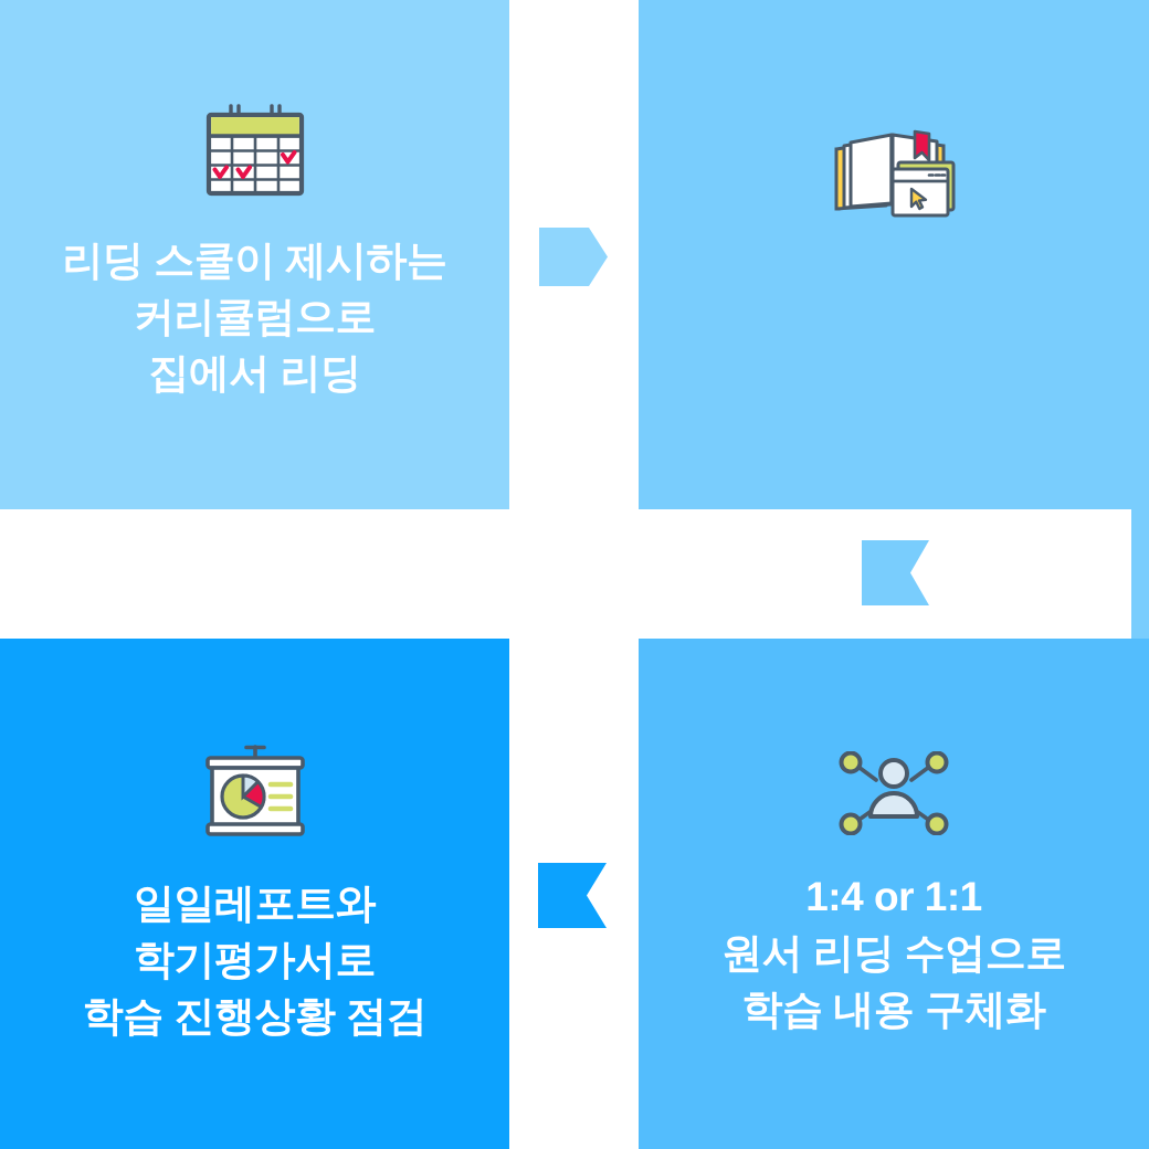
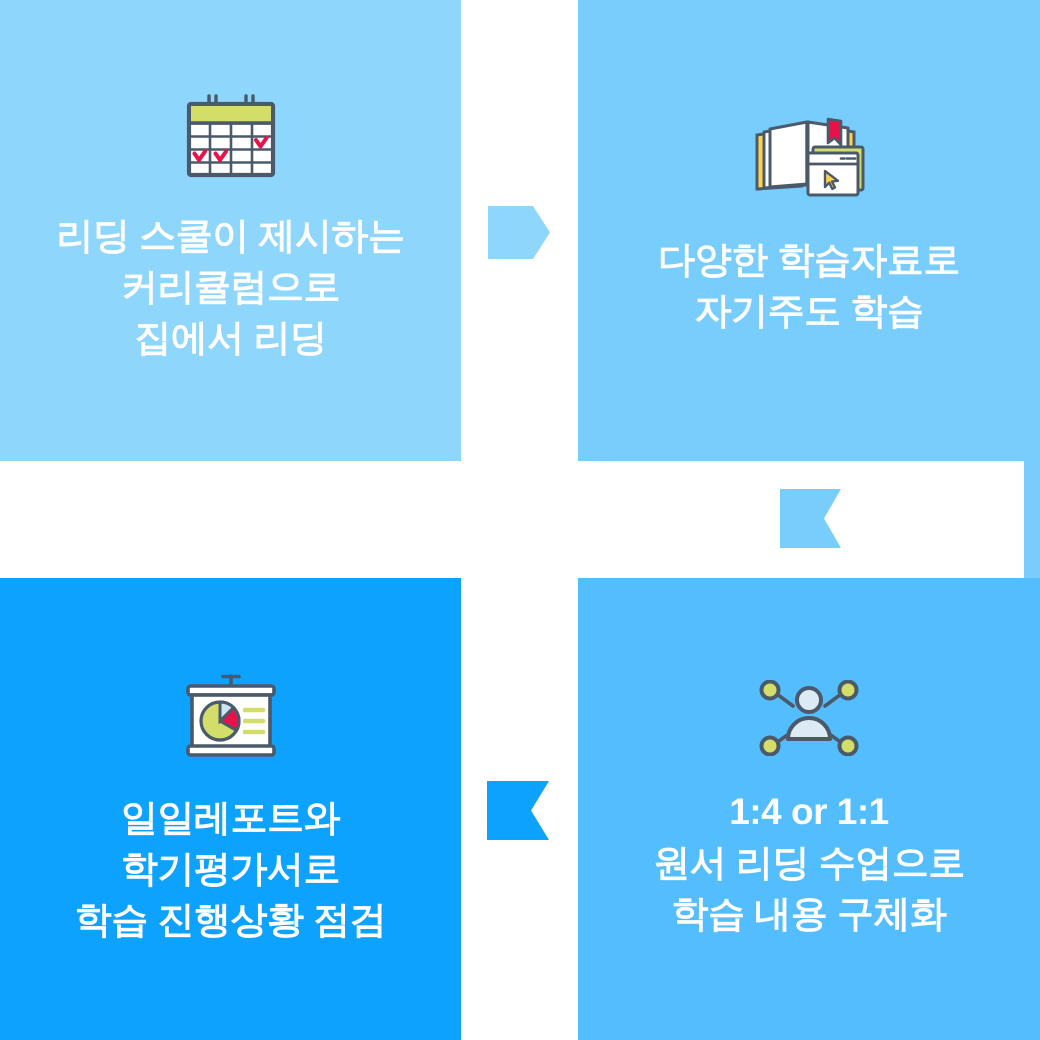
  리딩 스쿨이 제시하는
  커리큘럼으로
  집에서 리딩
+ 다양한 학습자료로
+ 자기주도 학습
  일일레포트와
  학기평가서로
  학습 진행상황 점검
  1:4 or 1:1
  원서 리딩 수업으로
  학습 내용 구체화
